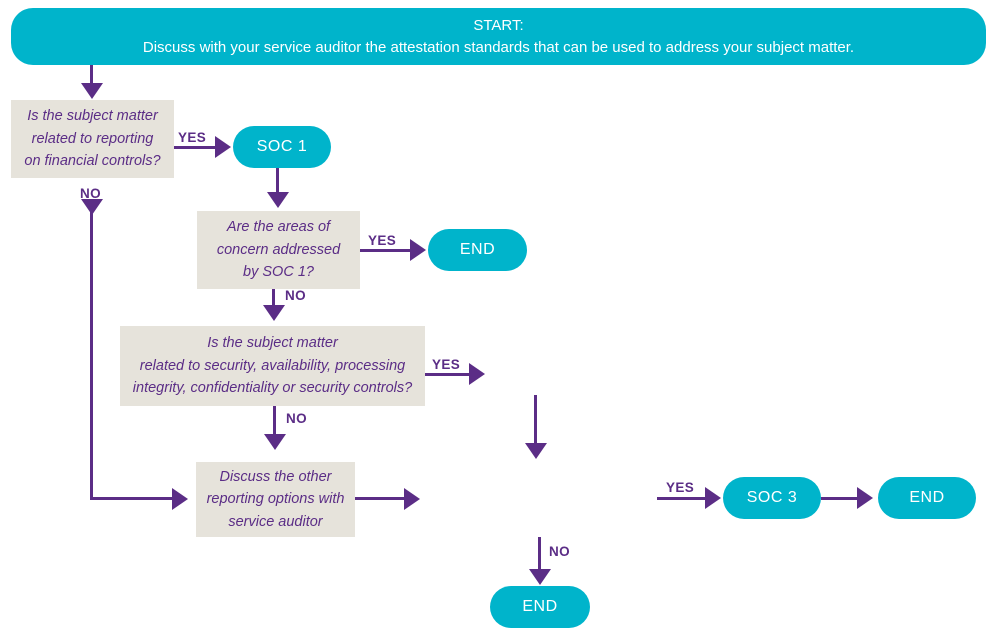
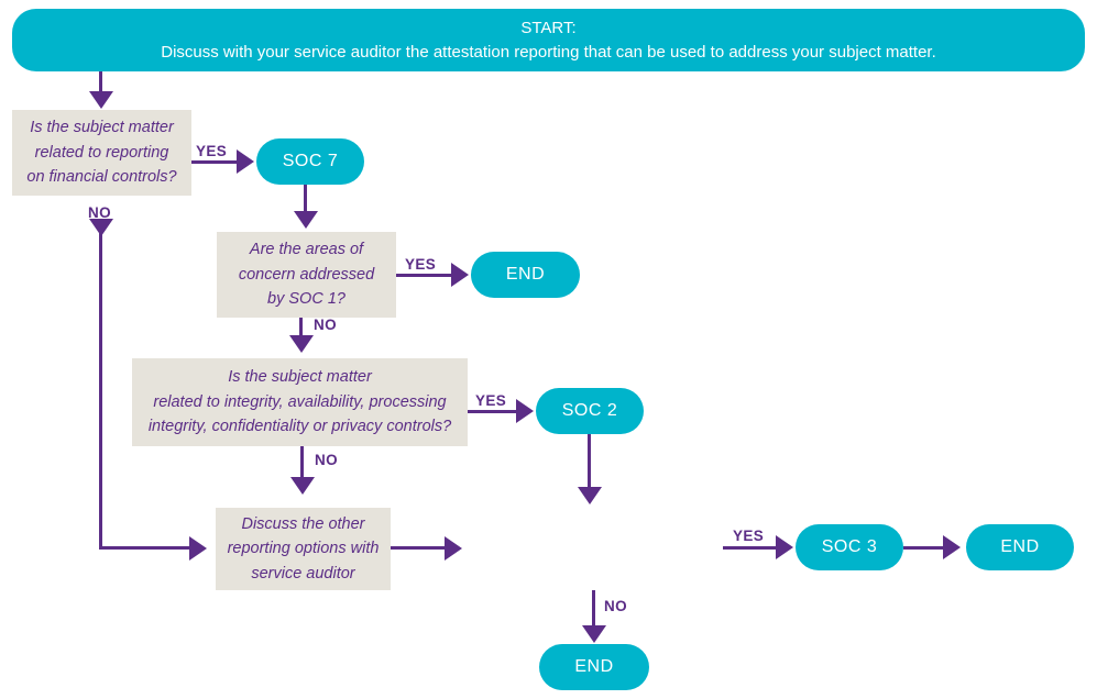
  START:
- Discuss with your service auditor the attestation standards that can be used to address your subject matter.
+ Discuss with your service auditor the attestation reporting that can be used to address your subject matter.
  Is the subject matter
  related to reporting
  on financial controls?
  YES
  NO
- SOC 1
+ SOC 7
  Are the areas of
  concern addressed
  by SOC 1?
  YES
  END
  NO
  Is the subject matter
- related to security, availability, processing
+ related to integrity, availability, processing
- integrity, confidentiality or security controls?
+ integrity, confidentiality or privacy controls?
  YES
  NO
+ SOC 2
  Discuss the other
  reporting options with
  service auditor
  YES
  SOC 3
  END
  NO
  END
